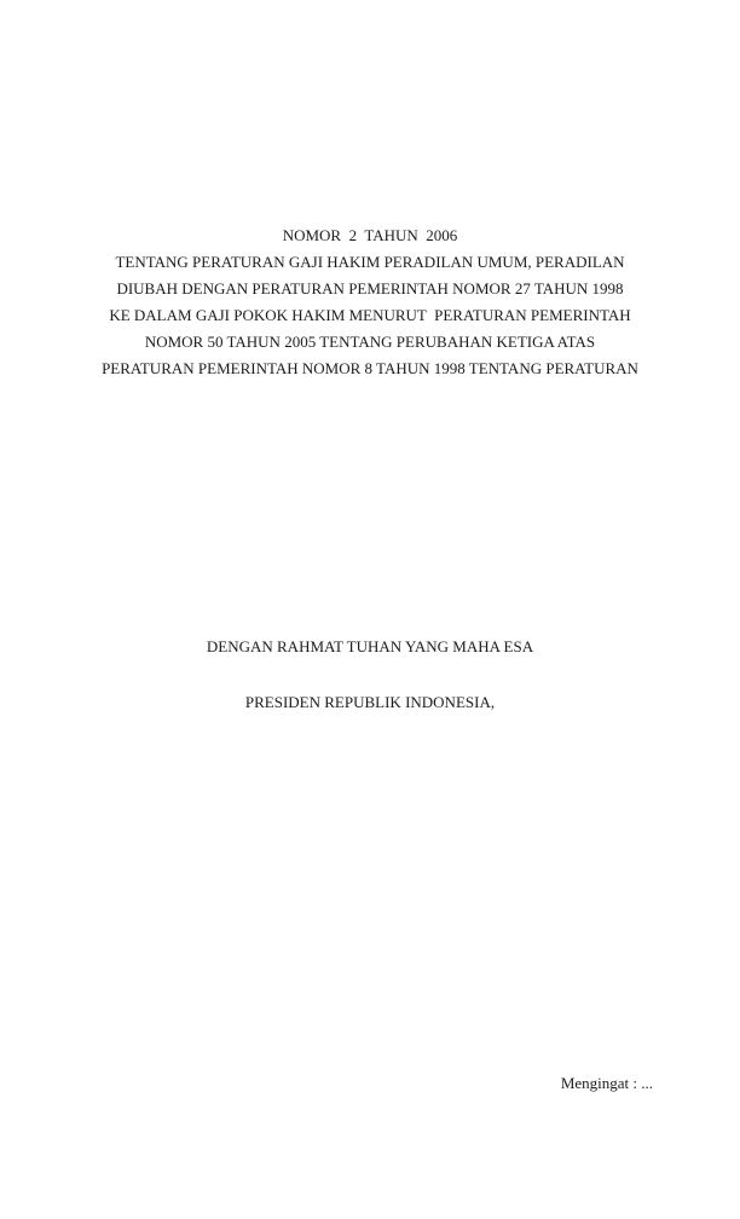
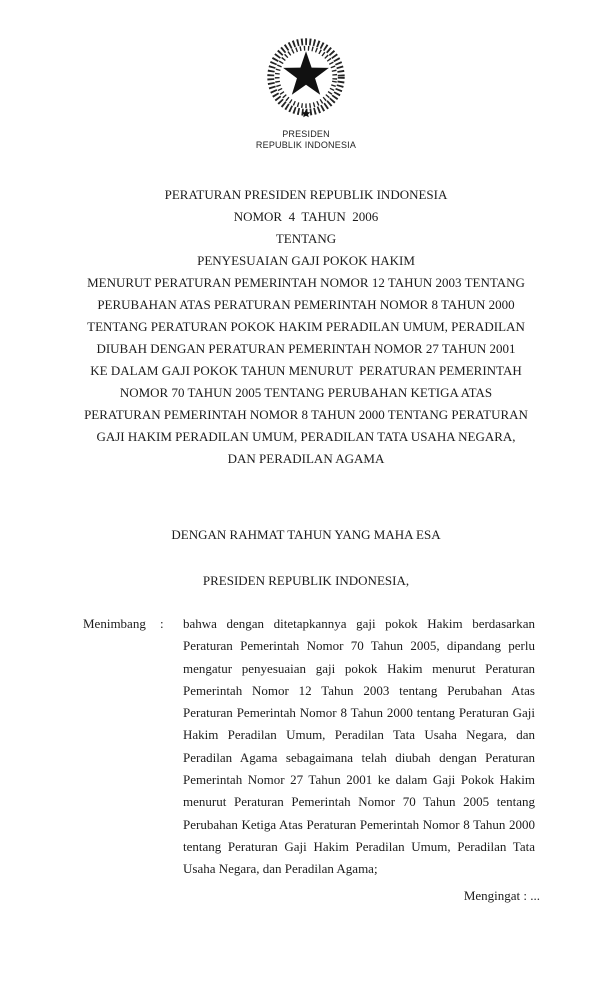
+ PRESIDEN
+ REPUBLIK INDONESIA
+ PERATURAN PRESIDEN REPUBLIK INDONESIA
- NOMOR 2 TAHUN 2006
+ NOMOR 4 TAHUN 2006
+ TENTANG
+ PENYESUAIAN GAJI POKOK HAKIM
+ MENURUT PERATURAN PEMERINTAH NOMOR 12 TAHUN 2003 TENTANG
+ PERUBAHAN ATAS PERATURAN PEMERINTAH NOMOR 8 TAHUN 2000
- TENTANG PERATURAN GAJI HAKIM PERADILAN UMUM, PERADILAN
+ TENTANG PERATURAN POKOK HAKIM PERADILAN UMUM, PERADILAN
- DIUBAH DENGAN PERATURAN PEMERINTAH NOMOR 27 TAHUN 1998
+ DIUBAH DENGAN PERATURAN PEMERINTAH NOMOR 27 TAHUN 2001
- KE DALAM GAJI POKOK HAKIM MENURUT PERATURAN PEMERINTAH
+ KE DALAM GAJI POKOK TAHUN MENURUT PERATURAN PEMERINTAH
- NOMOR 50 TAHUN 2005 TENTANG PERUBAHAN KETIGA ATAS
+ NOMOR 70 TAHUN 2005 TENTANG PERUBAHAN KETIGA ATAS
- PERATURAN PEMERINTAH NOMOR 8 TAHUN 1998 TENTANG PERATURAN
+ PERATURAN PEMERINTAH NOMOR 8 TAHUN 2000 TENTANG PERATURAN
+ GAJI HAKIM PERADILAN UMUM, PERADILAN TATA USAHA NEGARA,
+ DAN PERADILAN AGAMA
- DENGAN RAHMAT TUHAN YANG MAHA ESA
+ DENGAN RAHMAT TAHUN YANG MAHA ESA
  PRESIDEN REPUBLIK INDONESIA,
+ Menimbang
+ :
+ bahwa dengan ditetapkannya gaji pokok Hakim berdasarkan Peraturan Pemerintah Nomor 70 Tahun 2005, dipandang perlu mengatur penyesuaian gaji pokok Hakim menurut Peraturan Pemerintah Nomor 12 Tahun 2003 tentang Perubahan Atas Peraturan Pemerintah Nomor 8 Tahun 2000 tentang Peraturan Gaji Hakim Peradilan Umum, Peradilan Tata Usaha Negara, dan Peradilan Agama sebagaimana telah diubah dengan Peraturan Pemerintah Nomor 27 Tahun 2001 ke dalam Gaji Pokok Hakim menurut Peraturan Pemerintah Nomor 70 Tahun 2005 tentang Perubahan Ketiga Atas Peraturan Pemerintah Nomor 8 Tahun 2000 tentang Peraturan Gaji Hakim Peradilan Umum, Peradilan Tata Usaha Negara, dan Peradilan Agama;
  Mengingat : ...
